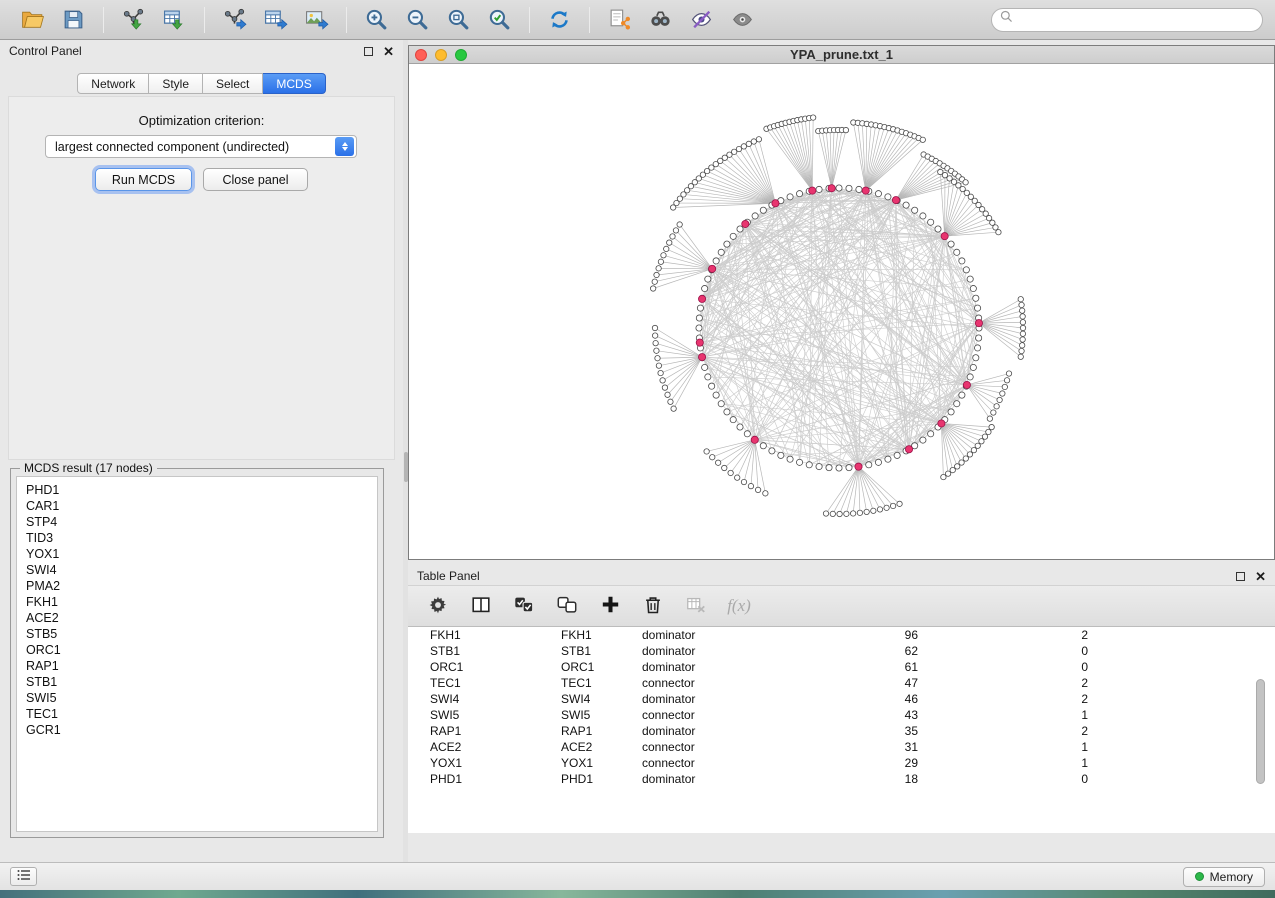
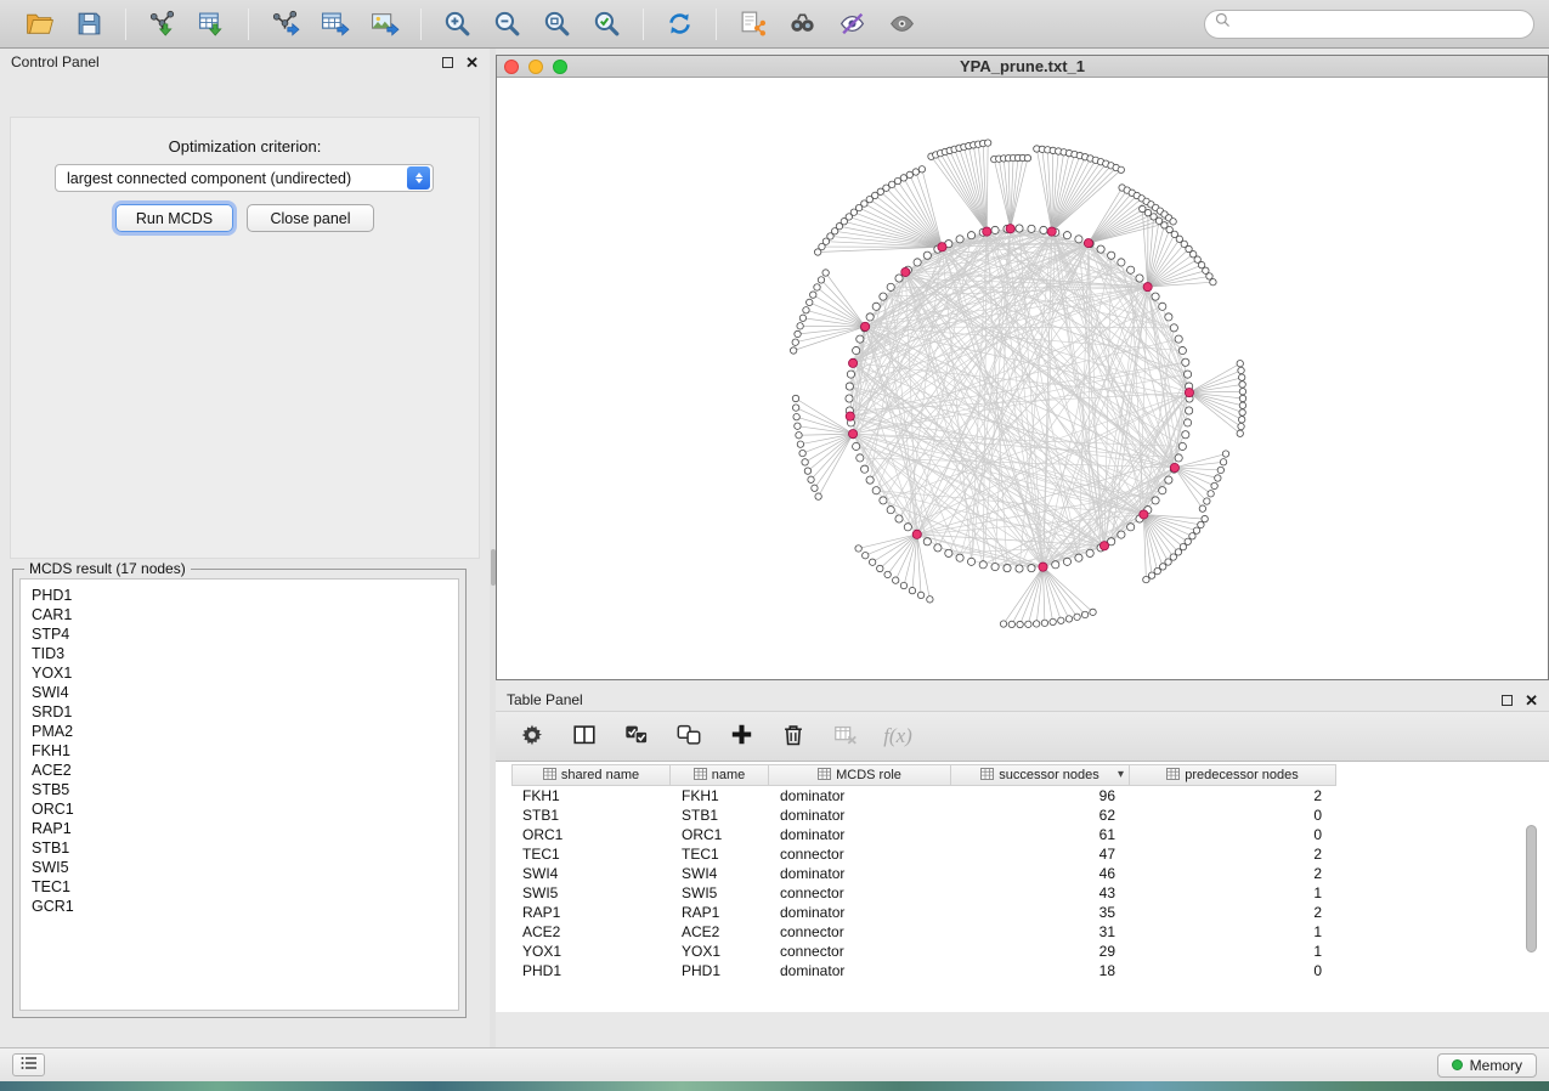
  Control Panel
  ✕
- Network
- Style
- Select
- MCDS
  Optimization criterion:
  largest connected component (undirected)
  Run MCDS
  Close panel
  MCDS result (17 nodes)
  PHD1
  CAR1
  STP4
  TID3
  YOX1
  SWI4
+ SRD1
  PMA2
  FKH1
  ACE2
  STB5
  ORC1
  RAP1
  STB1
  SWI5
  TEC1
  GCR1
  YPA_prune.txt_1
  Table Panel
  ✕
  f(x)
+ shared name
+ name
+ MCDS role
+ successor nodes
+ ▾
+ predecessor nodes
  FKH1
  FKH1
  dominator
  96
  2
  STB1
  STB1
  dominator
  62
  0
  ORC1
  ORC1
  dominator
  61
  0
  TEC1
  TEC1
  connector
  47
  2
  SWI4
  SWI4
  dominator
  46
  2
  SWI5
  SWI5
  connector
  43
  1
  RAP1
  RAP1
  dominator
  35
  2
  ACE2
  ACE2
  connector
  31
  1
  YOX1
  YOX1
  connector
  29
  1
  PHD1
  PHD1
  dominator
  18
  0
  Memory
